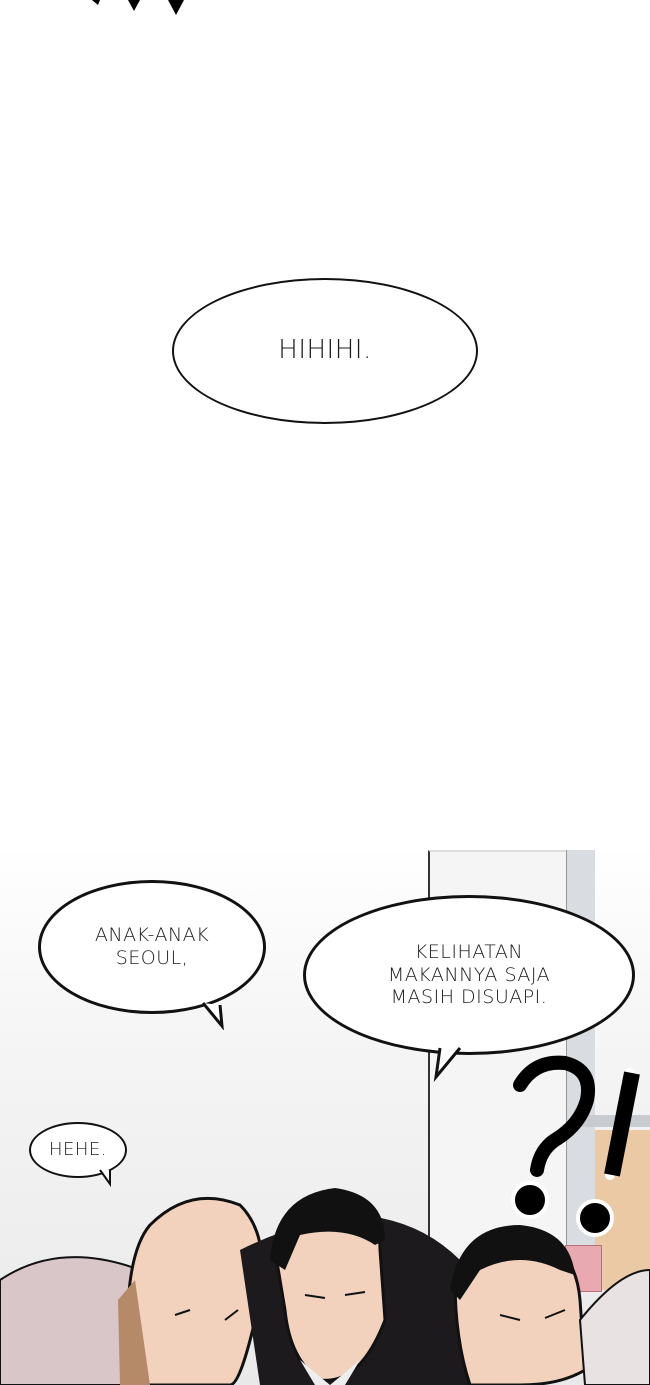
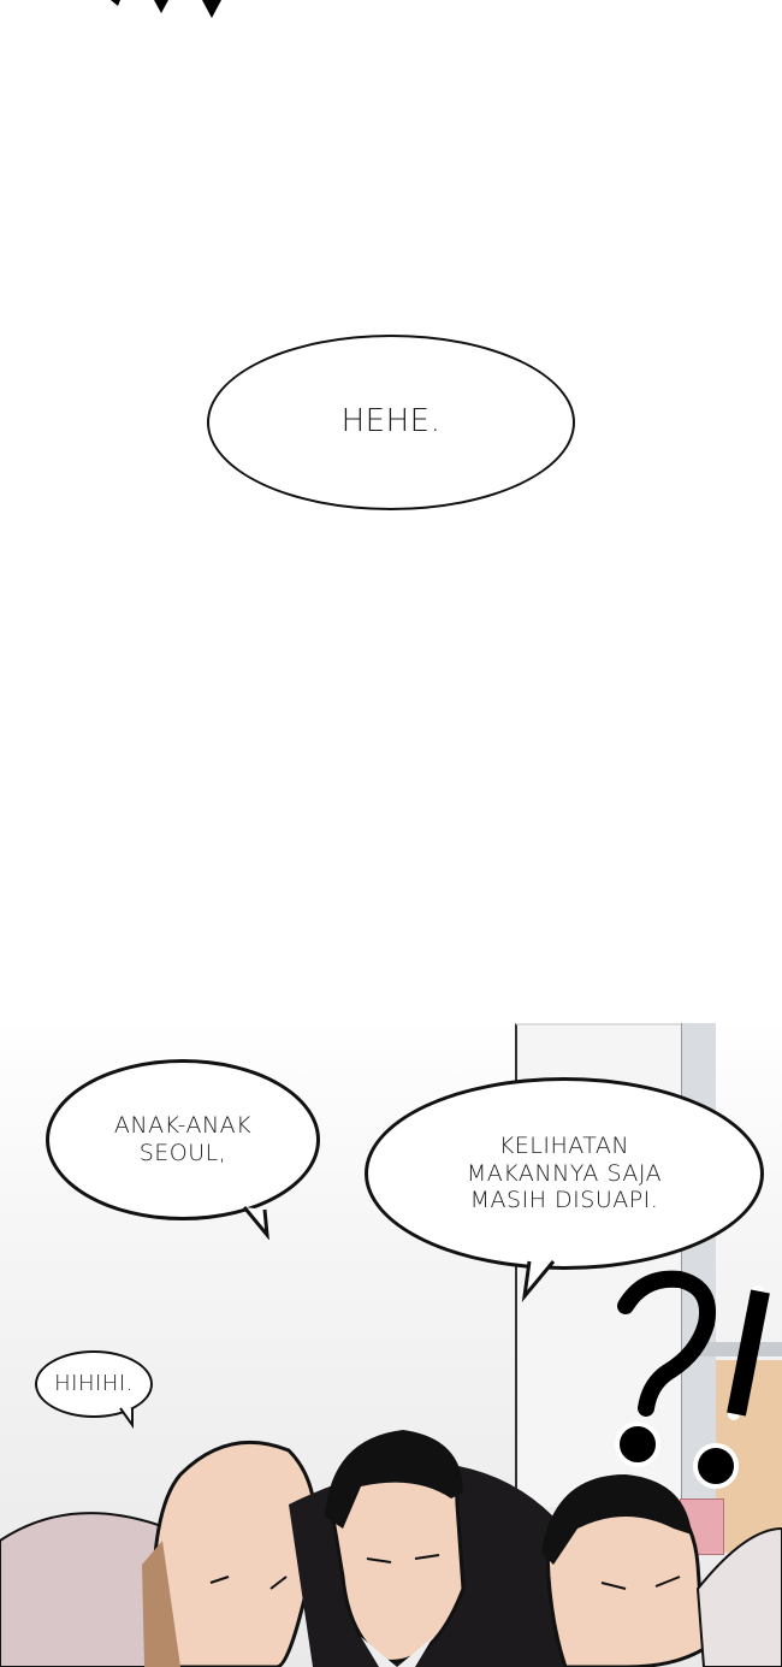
- HIHIHI.
+ HEHE.
  ANAK-ANAK
  SEOUL,
  KELIHATAN
  MAKANNYA SAJA
  MASIH DISUAPI.
- HEHE.
+ HIHIHI.
